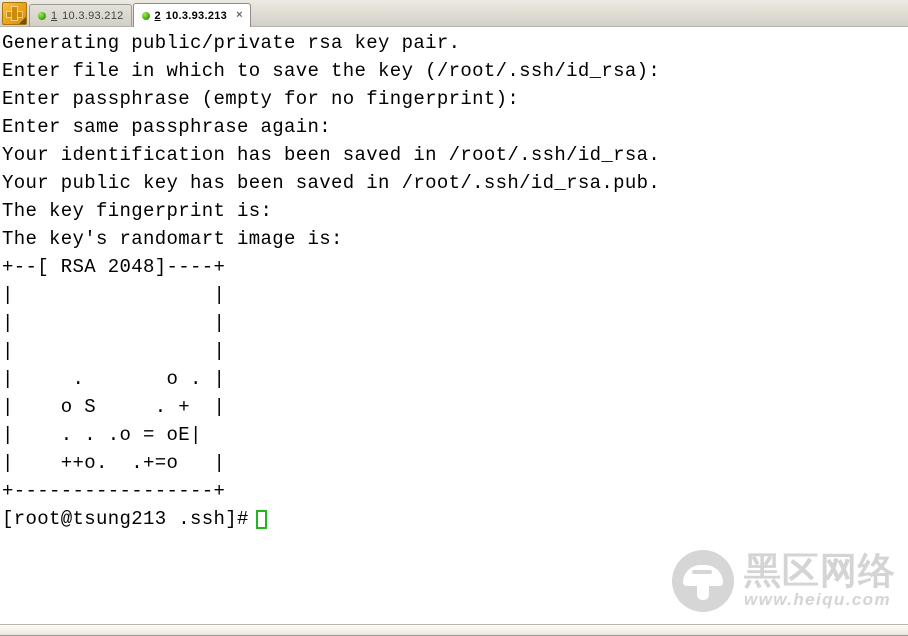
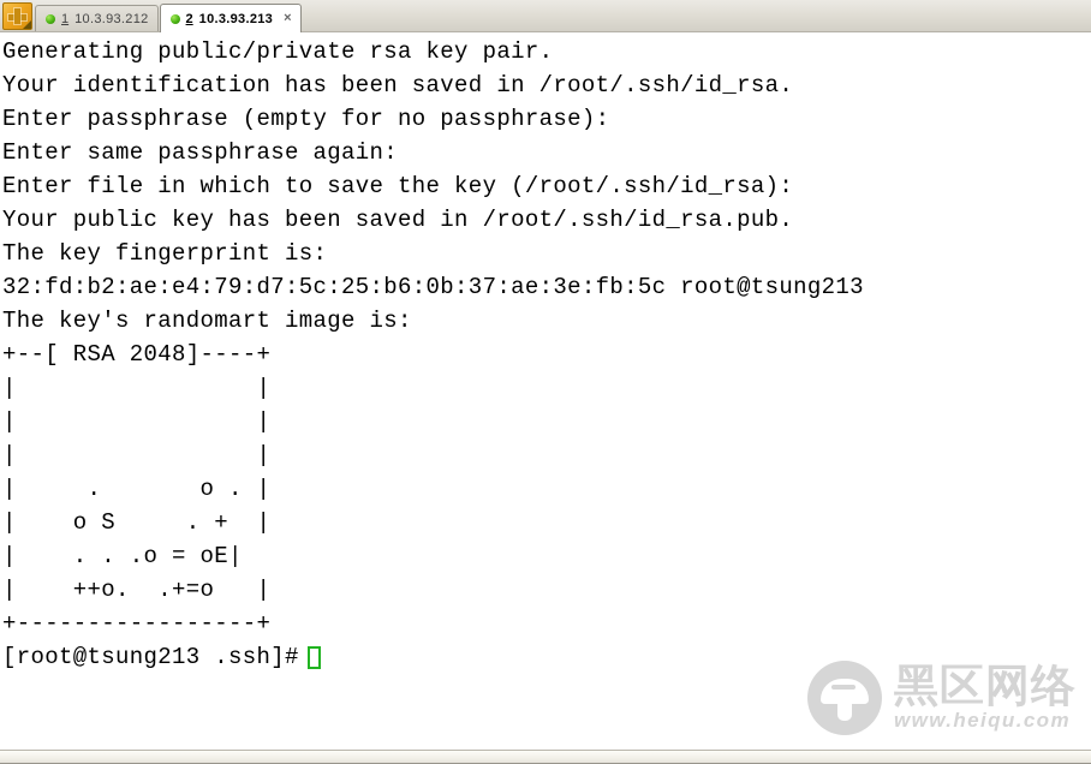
  1
  10.3.93.212
  2
  10.3.93.213
  ×
  Generating public/private rsa key pair.
- Enter file in which to save the key (/root/.ssh/id_rsa):
+ Your identification has been saved in /root/.ssh/id_rsa.
- Enter passphrase (empty for no fingerprint):
+ Enter passphrase (empty for no passphrase):
  Enter same passphrase again:
- Your identification has been saved in /root/.ssh/id_rsa.
+ Enter file in which to save the key (/root/.ssh/id_rsa):
  Your public key has been saved in /root/.ssh/id_rsa.pub.
  The key fingerprint is:
+ 32:fd:b2:ae:e4:79:d7:5c:25:b6:0b:37:ae:3e:fb:5c root@tsung213
  The key's randomart image is:
  +--[ RSA 2048]----+
  | |
  | |
  | |
  | . o . |
  | o S . + |
  | . . .o = oE|
  | ++o. .+=o |
  +-----------------+
  [root@tsung213 .ssh]#
  黑区网络
  www.heiqu.com
